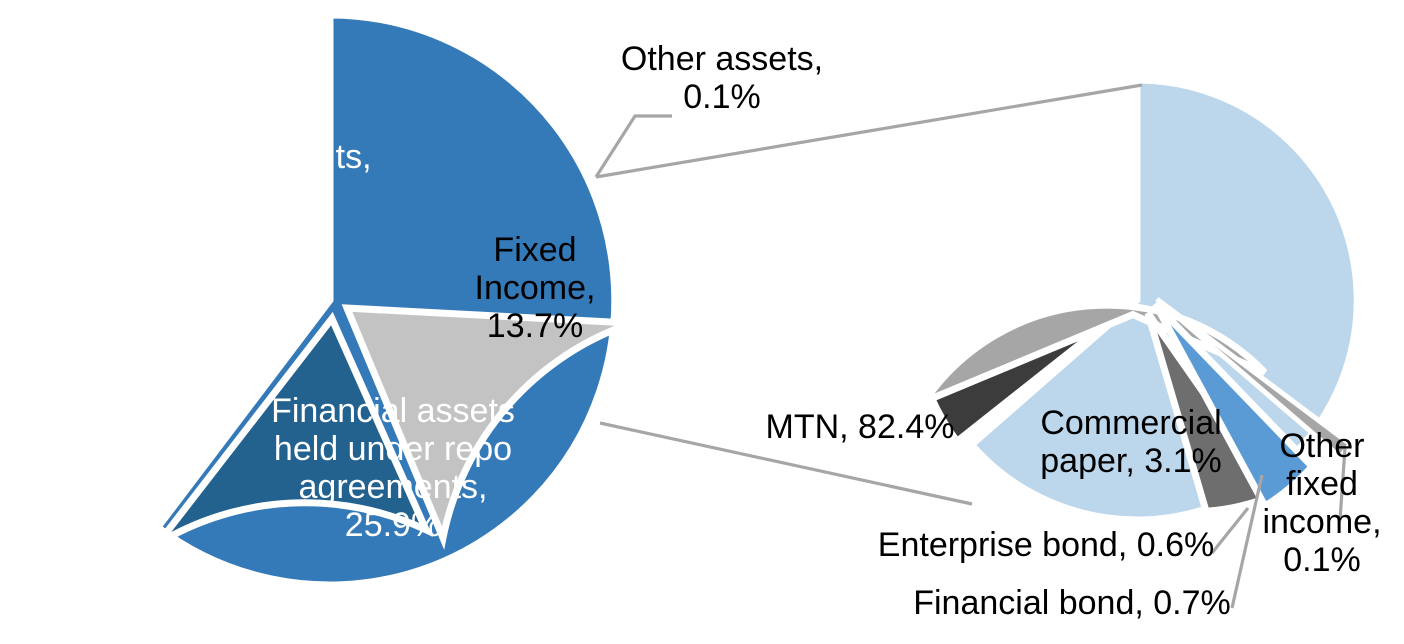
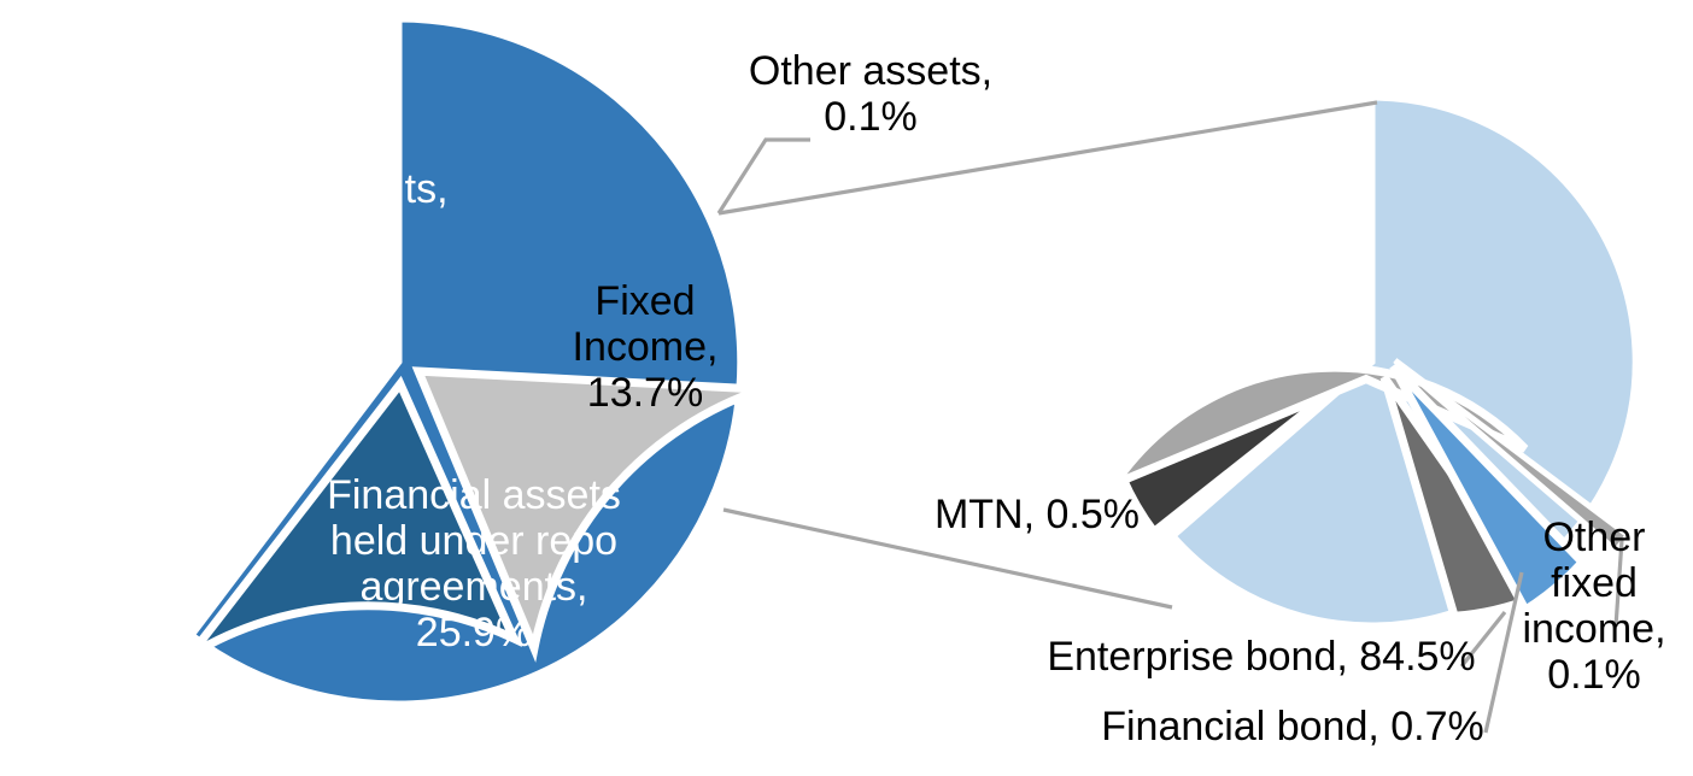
  Bank deposits,
  Fixed
  Income,
  13.7%
  Financial assets
  held under repo
  agreements,
  25.9%
  Other assets,
  0.1%
- MTN, 82.4%
+ MTN, 0.5%
- Commercial
- paper, 3.1%
- Enterprise bond, 0.6%
+ Enterprise bond, 84.5%
  Financial bond, 0.7%
  Other
  fixed
  income,
  0.1%
